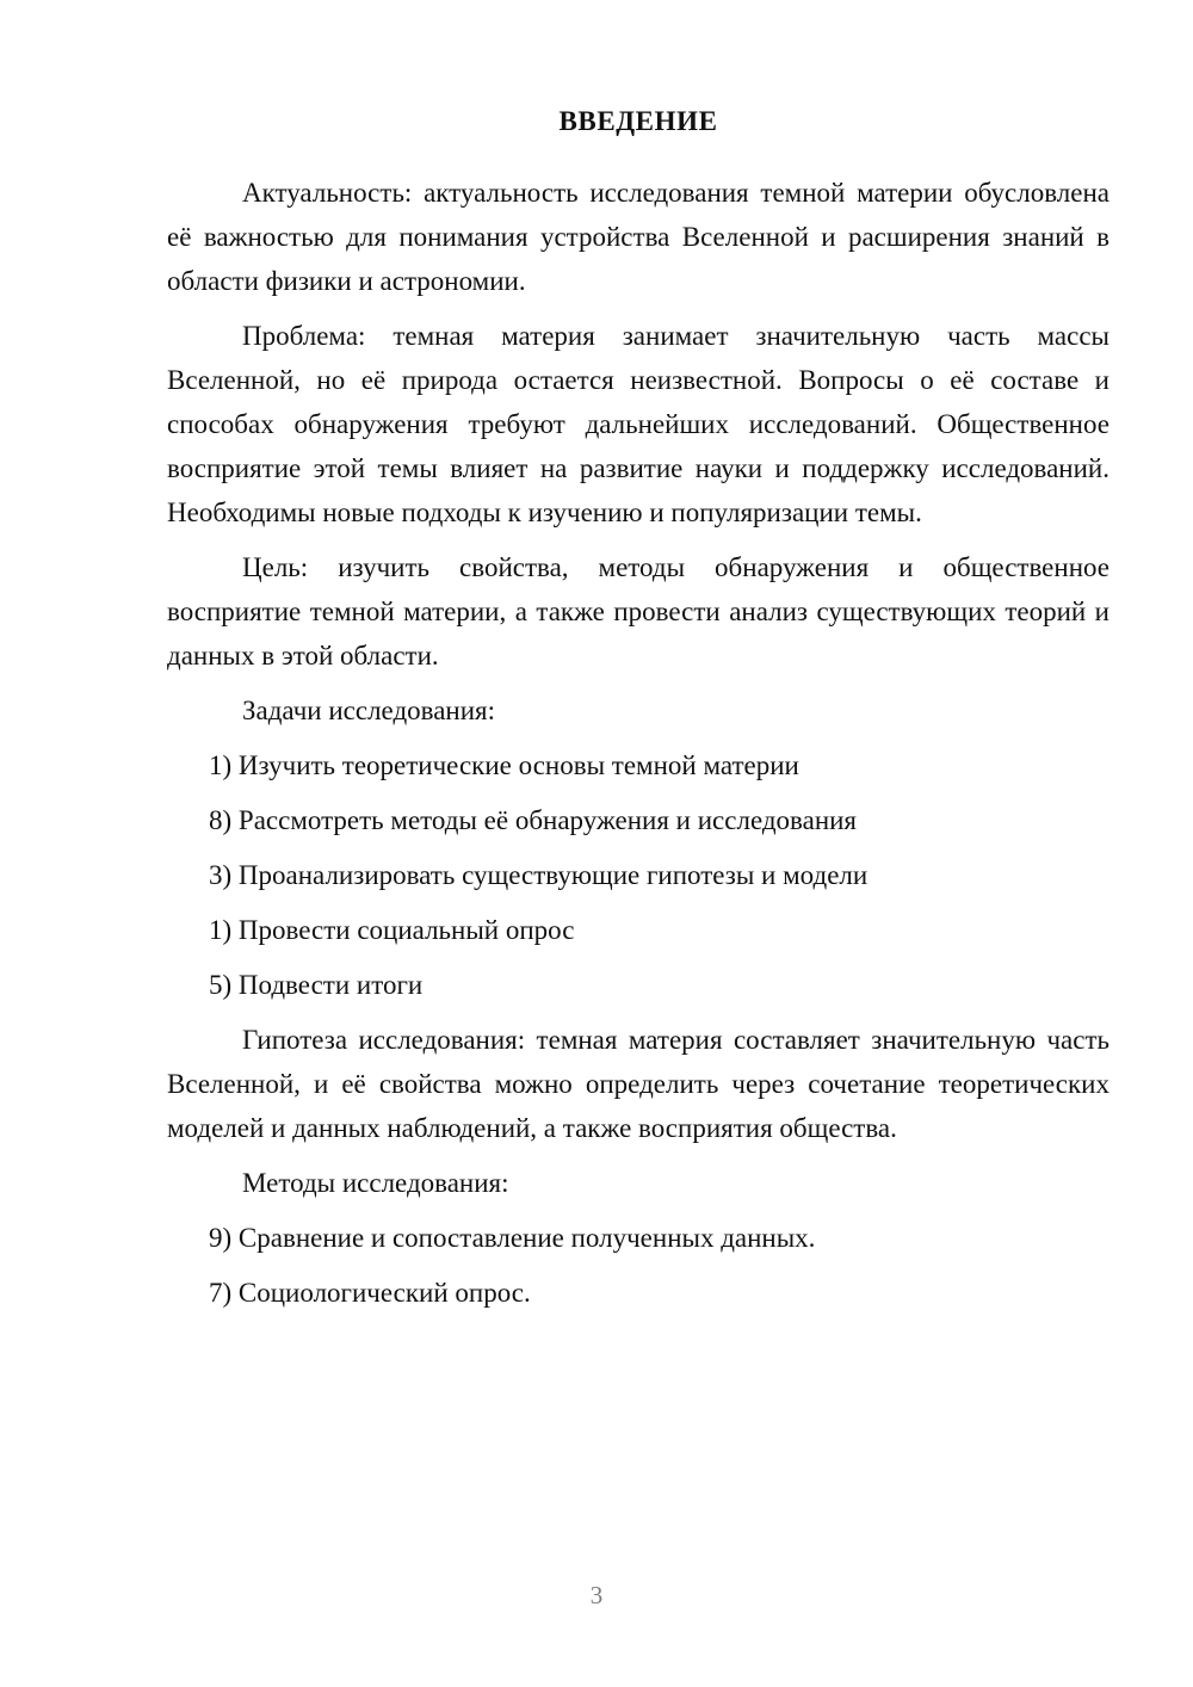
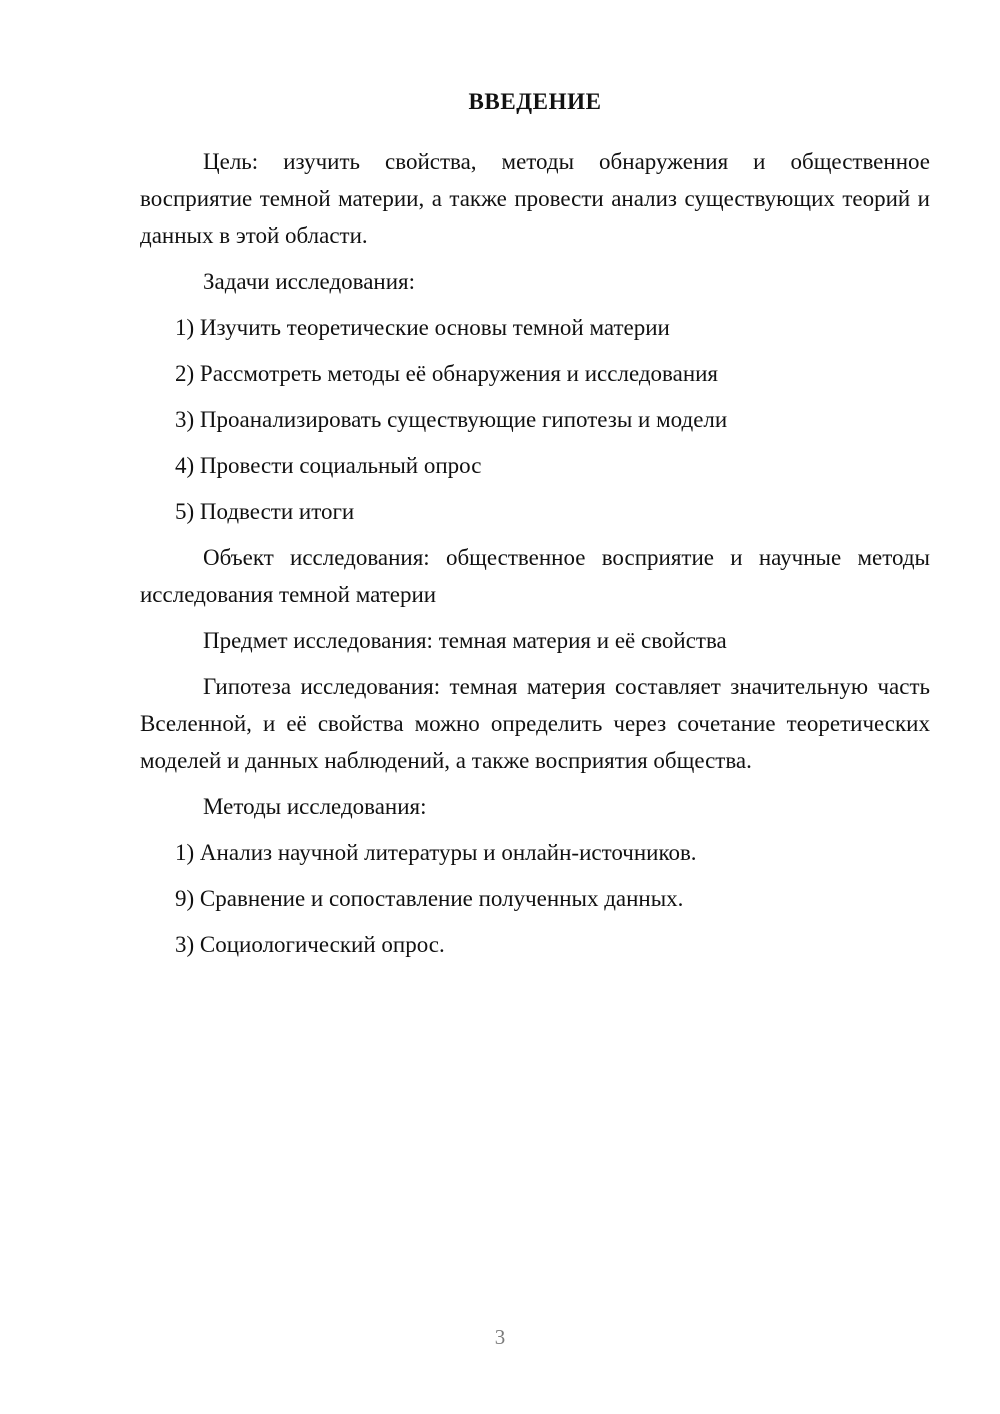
  ВВЕДЕНИЕ
- Актуальность: актуальность исследования темной материи обусловлена её важностью для понимания устройства Вселенной и расширения знаний в области физики и астрономии.
- Проблема: темная материя занимает значительную часть массы Вселенной, но её природа остается неизвестной. Вопросы о её составе и способах обнаружения требуют дальнейших исследований. Общественное восприятие этой темы влияет на развитие науки и поддержку исследований. Необходимы новые подходы к изучению и популяризации темы.
  Цель: изучить свойства, методы обнаружения и общественное восприятие темной материи, а также провести анализ существующих теорий и данных в этой области.
  Задачи исследования:
  1) Изучить теоретические основы темной материи
- 8) Рассмотреть методы её обнаружения и исследования
+ 2) Рассмотреть методы её обнаружения и исследования
  3) Проанализировать существующие гипотезы и модели
- 1) Провести социальный опрос
+ 4) Провести социальный опрос
  5) Подвести итоги
+ Объект исследования: общественное восприятие и научные методы исследования темной материи
+ Предмет исследования: темная материя и её свойства
  Гипотеза исследования: темная материя составляет значительную часть Вселенной, и её свойства можно определить через сочетание теоретических моделей и данных наблюдений, а также восприятия общества.
  Методы исследования:
+ 1) Анализ научной литературы и онлайн-источников.
  9) Сравнение и сопоставление полученных данных.
- 7) Социологический опрос.
+ 3) Социологический опрос.
  3
